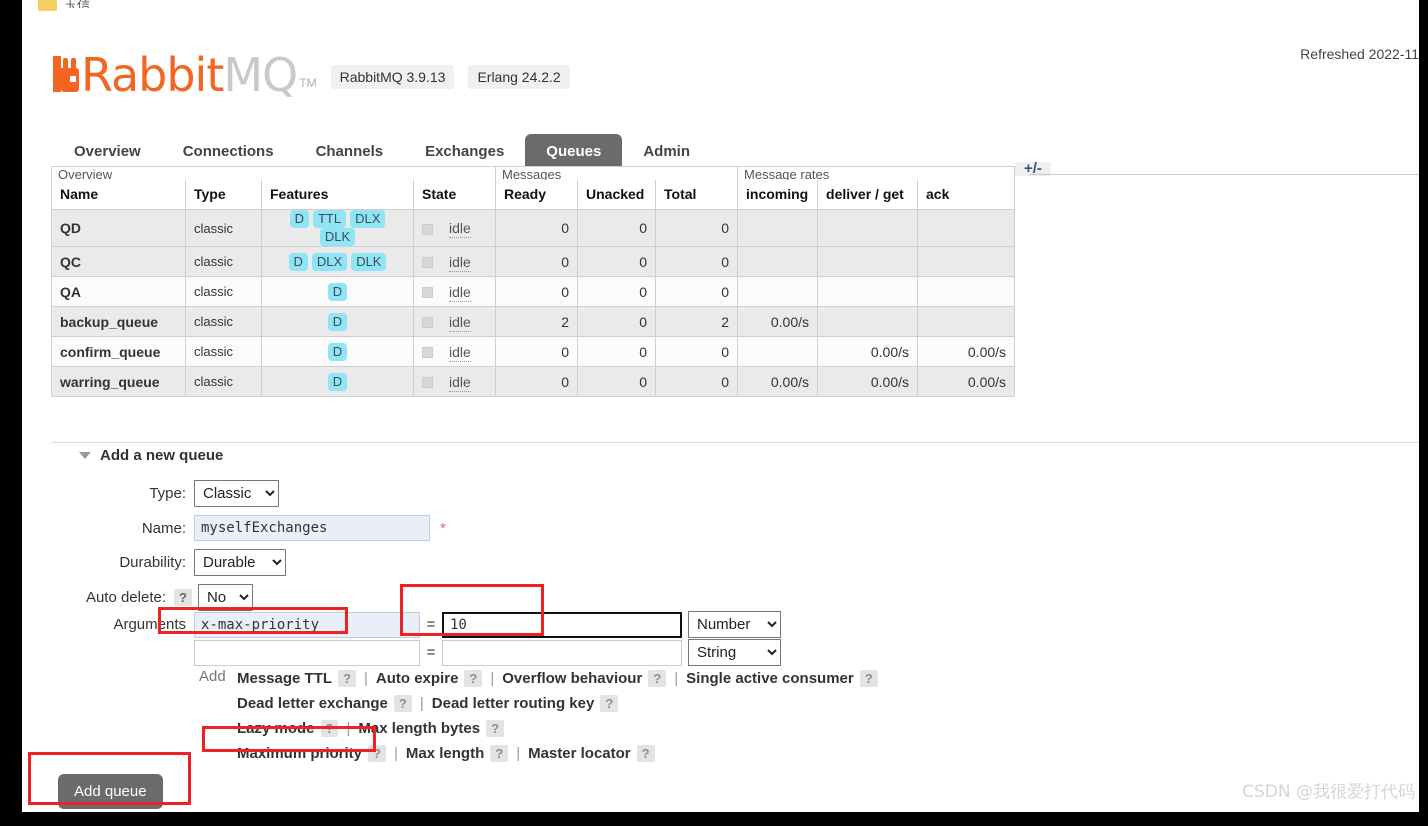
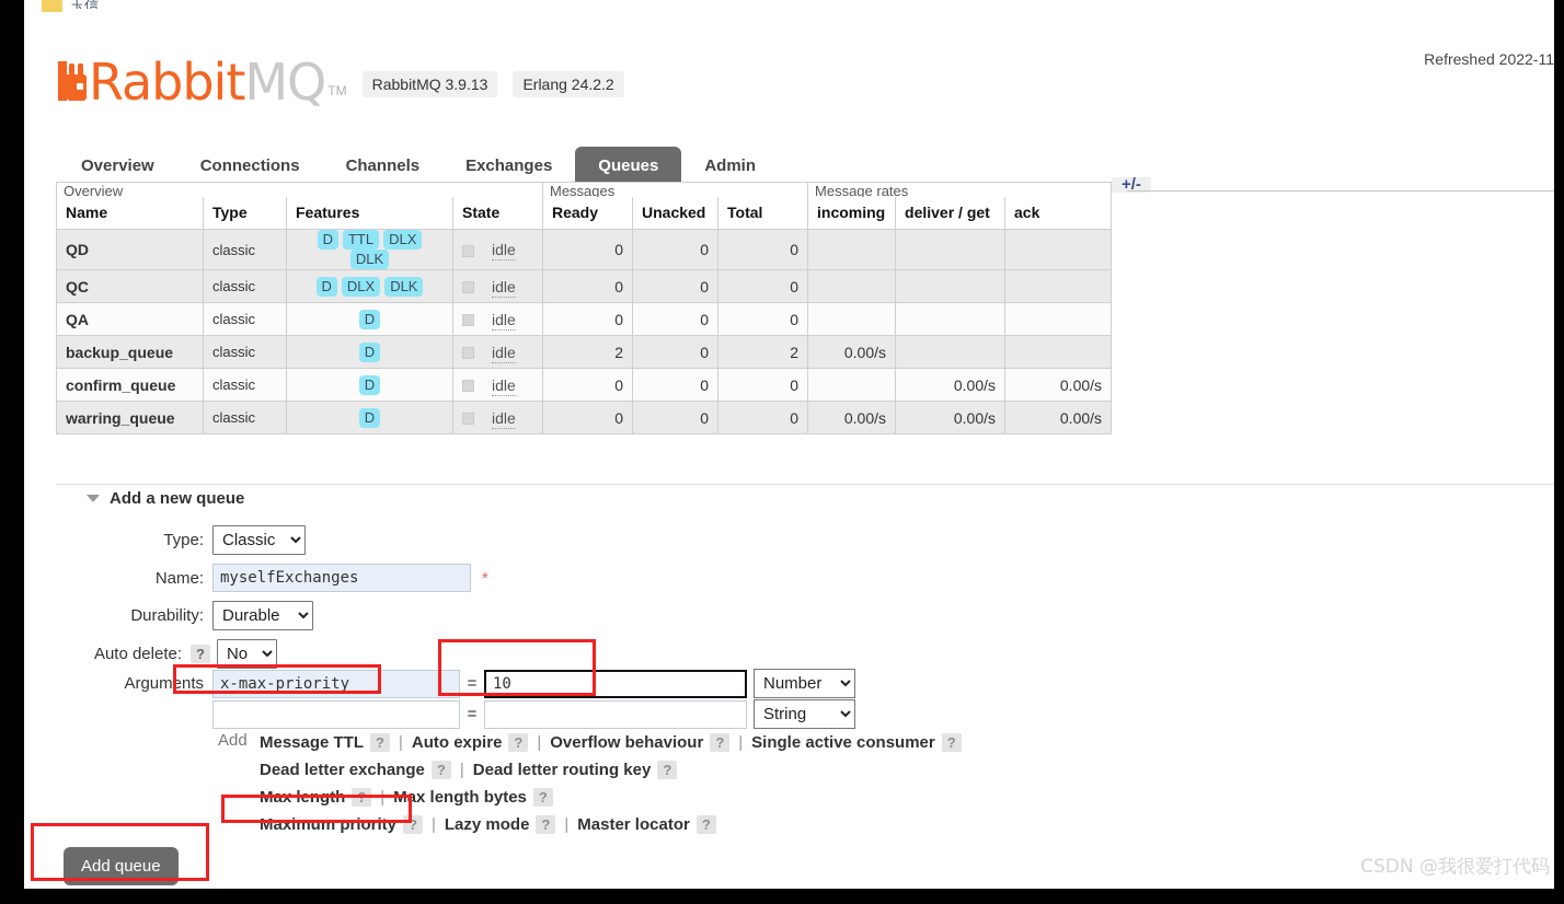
  玉信
  Refreshed 2022-11
  Rabbit
  MQ
  TM
  RabbitMQ 3.9.13
  Erlang 24.2.2
  Overview
  Connections
  Channels
  Exchanges
  Queues
  Admin
  +/-
  Overview	Messages	Message rates
  Name	Type	Features	State	Ready	Unacked	Total	incoming	deliver / get	ack
  QD	classic	D TTL DLXDLK	idle	0	0	0
  QC	classic	D DLX DLK	idle	0	0	0
  QA	classic	D	idle	0	0	0
  backup_queue	classic	D	idle	2	0	2	0.00/s
  confirm_queue	classic	D	idle	0	0	0		0.00/s	0.00/s
  warring_queue	classic	D	idle	0	0	0	0.00/s	0.00/s	0.00/s
  Add a new queue
  Type:
  Classic
  Name:
  myselfExchanges
  *
  Durability:
  Durable
  Auto delete:
  ?
  No
  Arguments
  x-max-priority
  =
  10
  Number
  =
  String
  Add
  Message TTL
  ?
  |
  Auto expire
  ?
  |
  Overflow behaviour
  ?
  |
  Single active consumer
  ?
  Dead letter exchange
  ?
  |
  Dead letter routing key
  ?
- Lazy mode
+ Max length
  ?
  |
  Max length bytes
  ?
  Maximum priority
  ?
  |
- Max length
+ Lazy mode
  ?
  |
  Master locator
  ?
  Add queue
  CSDN @我很爱打代码
